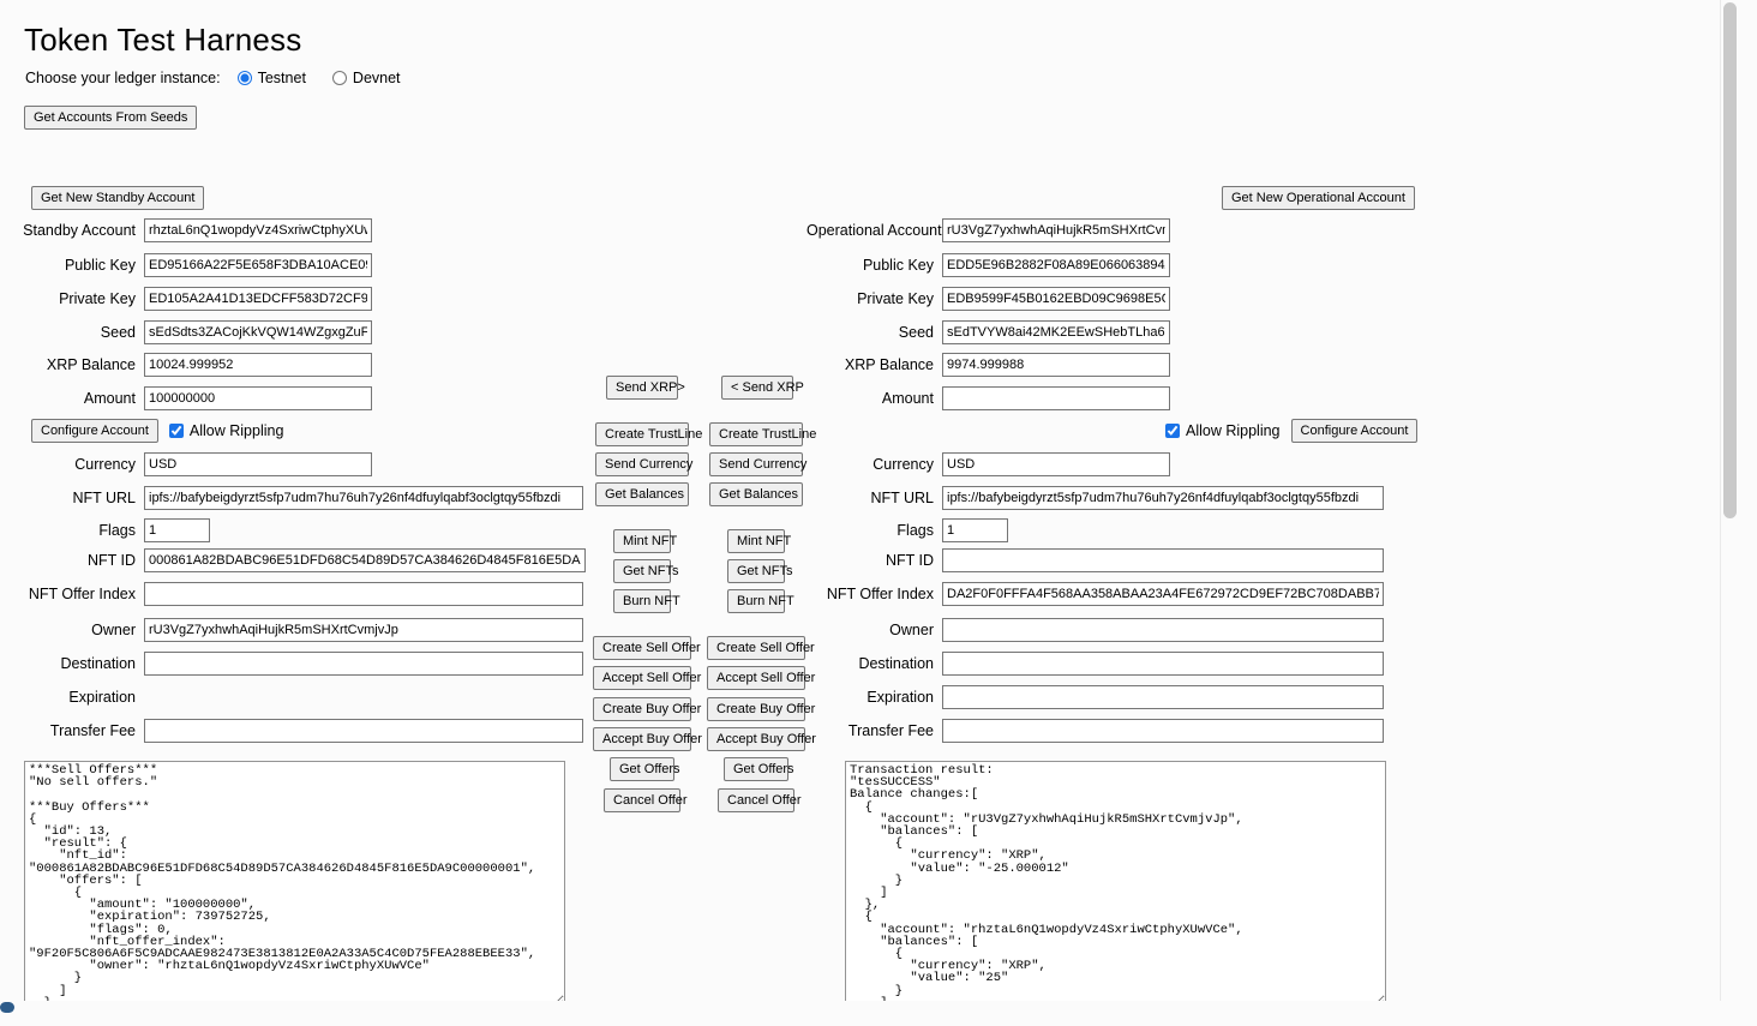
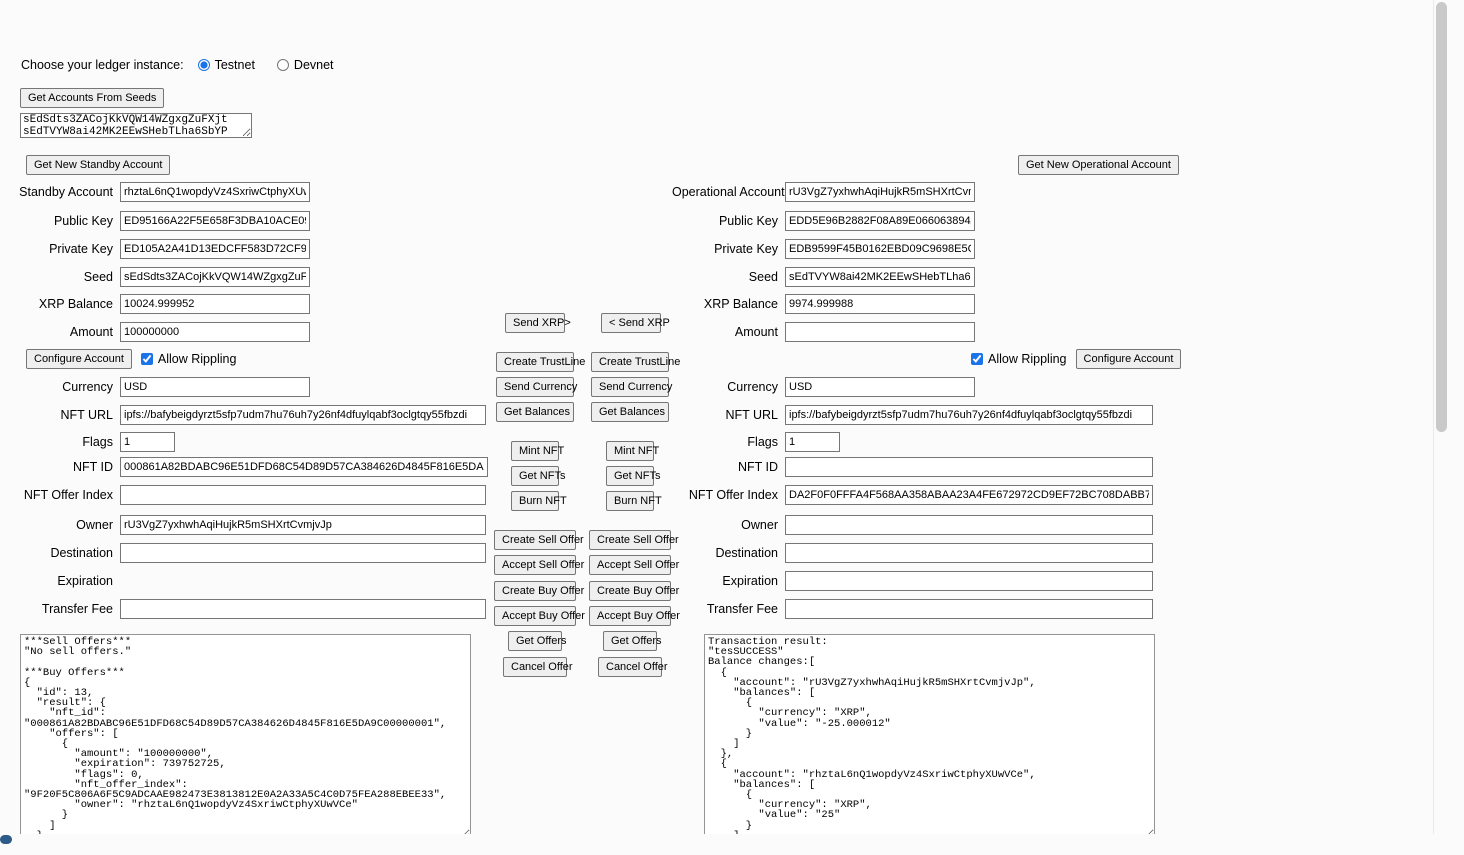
- Token Test Harness
  Choose your ledger instance:
  Testnet
  Devnet
  Get Accounts From Seeds
+ sEdSdts3ZACojKkVQW14WZgxgZuFXjt
+ sEdTVYW8ai42MK2EEwSHebTLha6SbYP
  Get New Standby Account
  Get New Operational Account
  Standby Account
  rhztaL6nQ1wopdyVz4SxriwCtphyXU
  Public Key
  ED95166A22F5E658F3DBA10ACE0
  Private Key
  ED105A2A41D13EDCFF583D72CF9
  Seed
  sEdSdts3ZACojKkVQW14WZgxgZuF
  XRP Balance
  10024.999952
  Amount
  100000000
  Configure Account
  Allow Rippling
  Currency
  USD
  NFT URL
  ipfs://bafybeigdyrzt5sfp7udm7hu76uh7y26nf4dfuylqabf3oclgtqy55fbzdi
  Flags
  1
  NFT ID
  000861A82BDABC96E51DFD68C54D89D57CA384626D4845F816E5DA
  NFT Offer Index
  Owner
  rU3VgZ7yxhwhAqiHujkR5mSHXrtCvmjvJp
  Destination
  Expiration
  Transfer Fee
  Operational Account
  rU3VgZ7yxhwhAqiHujkR5mSHXrtCv
  Public Key
  EDD5E96B2882F08A89E066063894
  Private Key
  EDB9599F45B0162EBD09C9698E5
  Seed
  sEdTVYW8ai42MK2EEwSHebTLha6
  XRP Balance
  9974.999988
  Amount
  Allow Rippling
  Configure Account
  Currency
  USD
  NFT URL
  ipfs://bafybeigdyrzt5sfp7udm7hu76uh7y26nf4dfuylqabf3oclgtqy55fbzdi
  Flags
  1
  NFT ID
  NFT Offer Index
  DA2F0F0FFFA4F568AA358ABAA23A4FE672972CD9EF72BC708DABB7
  Owner
  Destination
  Expiration
  Transfer Fee
  Send XRP>
  Create TrustLine
  Send Currency
  Get Balances
  Mint NFT
  Get NFTs
  Burn NFT
  Create Sell Offer
  Accept Sell Offer
  Create Buy Offer
  Accept Buy Offer
  Get Offers
  Cancel Offer
  < Send XRP
  Create TrustLine
  Send Currency
  Get Balances
  Mint NFT
  Get NFTs
  Burn NFT
  Create Sell Offer
  Accept Sell Offer
  Create Buy Offer
  Accept Buy Offer
  Get Offers
  Cancel Offer
  ***Sell Offers***
  "No sell offers."
  ***Buy Offers***
  {
  "id": 13,
  "result": {
  "nft_id":
  "000861A82BDABC96E51DFD68C54D89D57CA384626D4845F816E5DA9C00000001",
  "offers": [
  {
  "amount": "100000000",
  "expiration": 739752725,
  "flags": 0,
  "nft_offer_index":
  "9F20F5C806A6F5C9ADCAAE982473E3813812E0A2A33A5C4C0D75FEA288EBEE33",
  "owner": "rhztaL6nQ1wopdyVz4SxriwCtphyXUwVCe"
  }
  ]
  Transaction result:
  "tesSUCCESS"
  Balance changes:[
  {
  "account": "rU3VgZ7yxhwhAqiHujkR5mSHXrtCvmjvJp",
  "balances": [
  {
  "currency": "XRP",
  "value": "-25.000012"
  }
  ]
  },
  {
  "account": "rhztaL6nQ1wopdyVz4SxriwCtphyXUwVCe",
  "balances": [
  {
  "currency": "XRP",
  "value": "25"
  }
